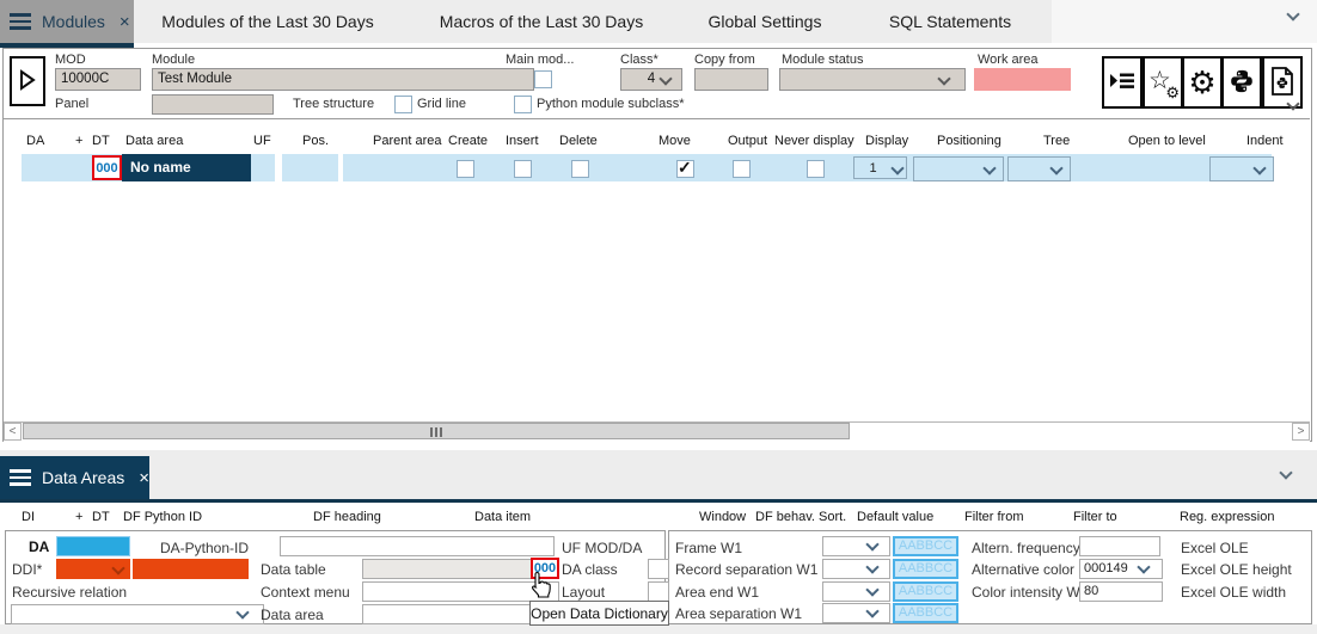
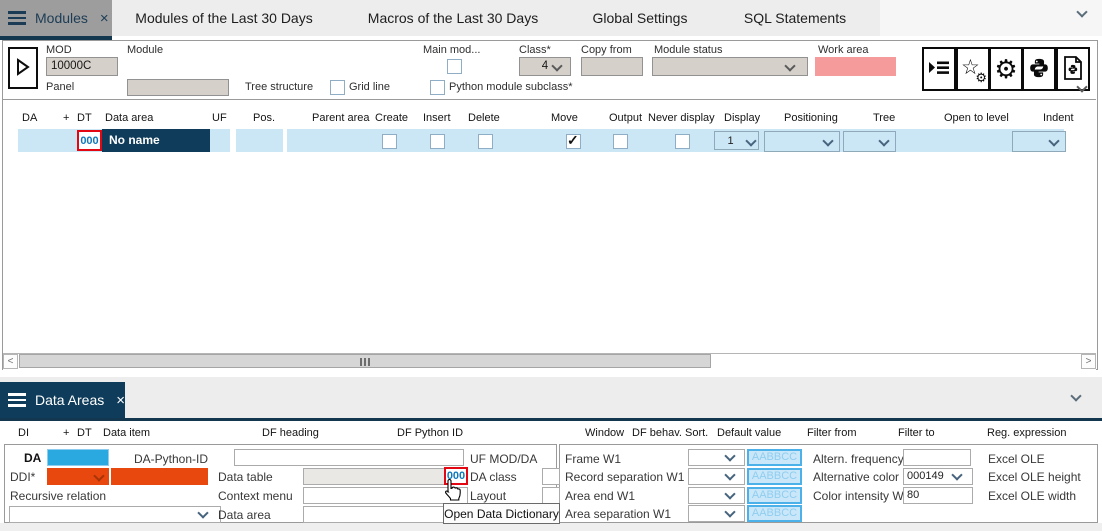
  Modules
  ×
  Modules of the Last 30 Days
  Macros of the Last 30 Days
  Global Settings
  SQL Statements
  MOD
  10000C
  Module
- Test Module
  Main mod...
  Class*
  4
  Copy from
  Module status
  Work area
  ☆
  ⚙
  ⚙
  Panel
  Tree structure
  Grid line
  Python module subclass*
  DA
  +
  DT
  Data area
  UF
  Pos.
  Parent area
  Create
  Insert
  Delete
  Move
  Output
  Never display
  Display
  Positioning
  Tree
  Open to level
  Indent
  000
  No name
  1
  <
  >
  Data Areas
  ×
  DI
  +
  DT
- DF Python ID
+ Data item
  DF heading
- Data item
+ DF Python ID
  Window
  DF behav.
  Sort.
  Default value
  Filter from
  Filter to
  Reg. expression
  DA
  DA-Python-ID
  UF MOD/DA
  DDI*
  Data table
  000
  DA class
  Recursive relation
  Context menu
  Layout
  Data area
  Frame W1
  AABBCC
  Altern. frequency
  Excel OLE
  Record separation W1
  AABBCC
  Alternative color
  000149
  Excel OLE height
  Area end W1
  AABBCC
  Color intensity W
  80
  Excel OLE width
  Area separation W1
  AABBCC
  Open Data Dictionary
